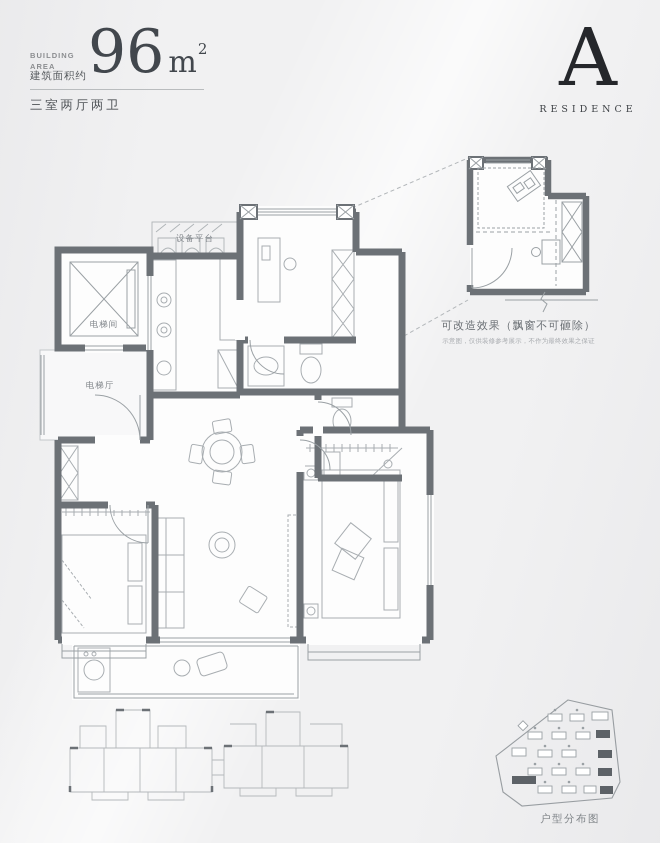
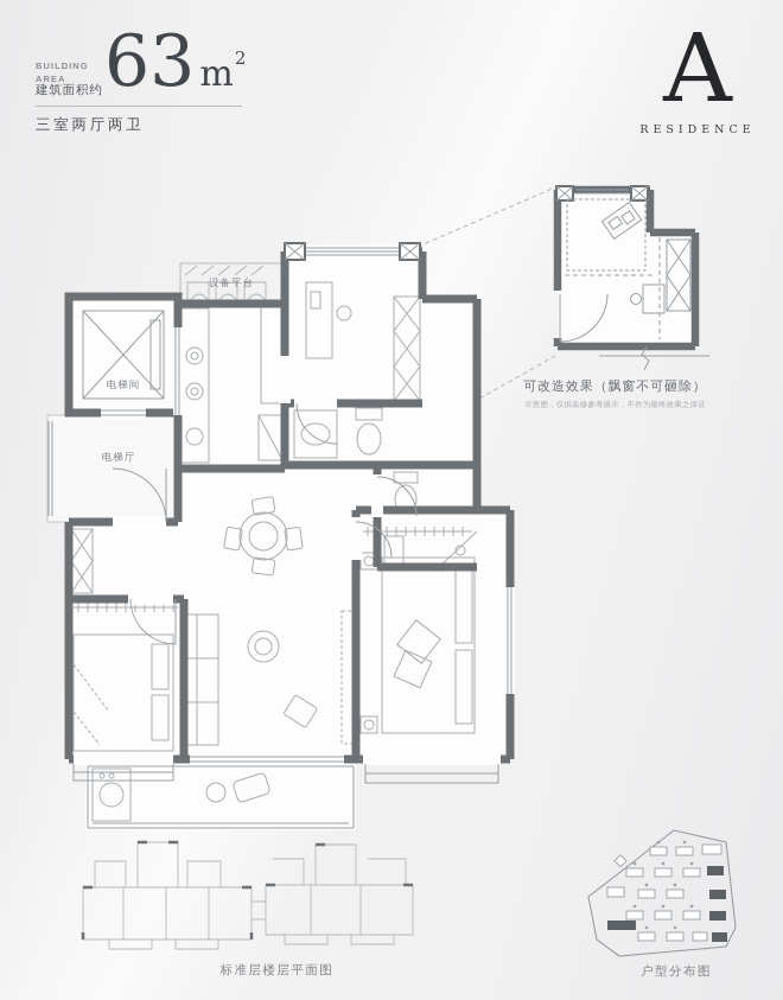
  设备平台
  电梯间
  电梯厅
  BUILDING AREA
  建筑面积约
- 96
+ 63
  m
  2
  三室两厅两卫
  A
  RESIDENCE
  可改造效果（飘窗不可砸除）
+ 标准层楼层平面图
  户型分布图
